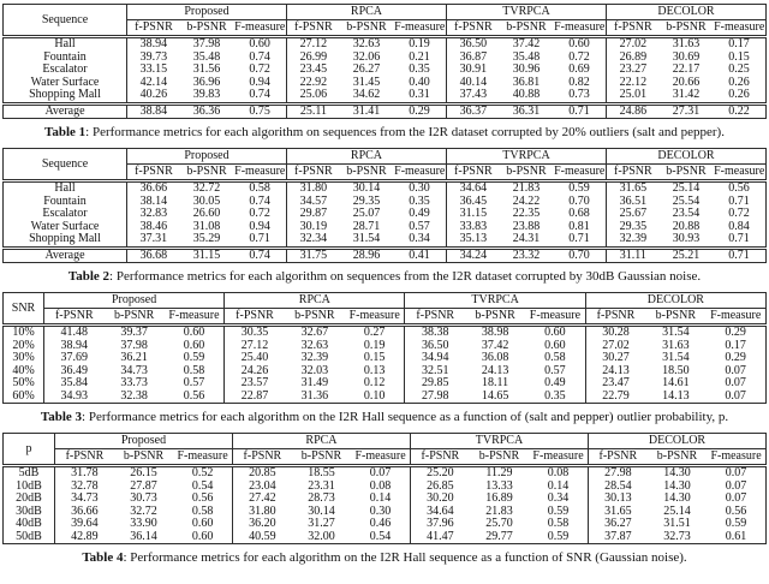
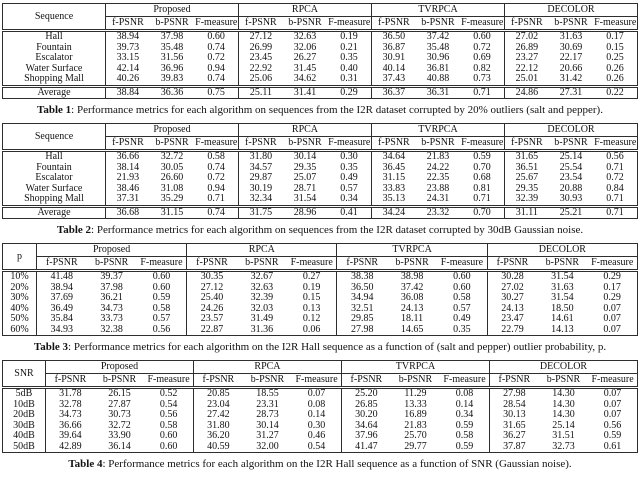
  Sequence	Proposed	RPCA	TVRPCA	DECOLOR
  f-PSNR	b-PSNR	F-measure	f-PSNR	b-PSNR	F-measure	f-PSNR	b-PSNR	F-measure	f-PSNR	b-PSNR	F-measure
  Hall	38.94	37.98	0.60	27.12	32.63	0.19	36.50	37.42	0.60	27.02	31.63	0.17
  Fountain	39.73	35.48	0.74	26.99	32.06	0.21	36.87	35.48	0.72	26.89	30.69	0.15
  Escalator	33.15	31.56	0.72	23.45	26.27	0.35	30.91	30.96	0.69	23.27	22.17	0.25
  Water Surface	42.14	36.96	0.94	22.92	31.45	0.40	40.14	36.81	0.82	22.12	20.66	0.26
  Shopping Mall	40.26	39.83	0.74	25.06	34.62	0.31	37.43	40.88	0.73	25.01	31.42	0.26
  Average	38.84	36.36	0.75	25.11	31.41	0.29	36.37	36.31	0.71	24.86	27.31	0.22
  Table 1: Performance metrics for each algorithm on sequences from the I2R dataset corrupted by 20% outliers (salt and pepper).
  Sequence	Proposed	RPCA	TVRPCA	DECOLOR
  f-PSNR	b-PSNR	F-measure	f-PSNR	b-PSNR	F-measure	f-PSNR	b-PSNR	F-measure	f-PSNR	b-PSNR	F-measure
  Hall	36.66	32.72	0.58	31.80	30.14	0.30	34.64	21.83	0.59	31.65	25.14	0.56
  Fountain	38.14	30.05	0.74	34.57	29.35	0.35	36.45	24.22	0.70	36.51	25.54	0.71
- Escalator	32.83	26.60	0.72	29.87	25.07	0.49	31.15	22.35	0.68	25.67	23.54	0.72
+ Escalator	21.93	26.60	0.72	29.87	25.07	0.49	31.15	22.35	0.68	25.67	23.54	0.72
  Water Surface	38.46	31.08	0.94	30.19	28.71	0.57	33.83	23.88	0.81	29.35	20.88	0.84
  Shopping Mall	37.31	35.29	0.71	32.34	31.54	0.34	35.13	24.31	0.71	32.39	30.93	0.71
  Average	36.68	31.15	0.74	31.75	28.96	0.41	34.24	23.32	0.70	31.11	25.21	0.71
  Table 2: Performance metrics for each algorithm on sequences from the I2R dataset corrupted by 30dB Gaussian noise.
- SNR	Proposed	RPCA	TVRPCA	DECOLOR
+ p	Proposed	RPCA	TVRPCA	DECOLOR
  f-PSNR	b-PSNR	F-measure	f-PSNR	b-PSNR	F-measure	f-PSNR	b-PSNR	F-measure	f-PSNR	b-PSNR	F-measure
  10%	41.48	39.37	0.60	30.35	32.67	0.27	38.38	38.98	0.60	30.28	31.54	0.29
  20%	38.94	37.98	0.60	27.12	32.63	0.19	36.50	37.42	0.60	27.02	31.63	0.17
  30%	37.69	36.21	0.59	25.40	32.39	0.15	34.94	36.08	0.58	30.27	31.54	0.29
  40%	36.49	34.73	0.58	24.26	32.03	0.13	32.51	24.13	0.57	24.13	18.50	0.07
  50%	35.84	33.73	0.57	23.57	31.49	0.12	29.85	18.11	0.49	23.47	14.61	0.07
- 60%	34.93	32.38	0.56	22.87	31.36	0.10	27.98	14.65	0.35	22.79	14.13	0.07
+ 60%	34.93	32.38	0.56	22.87	31.36	0.06	27.98	14.65	0.35	22.79	14.13	0.07
  Table 3: Performance metrics for each algorithm on the I2R Hall sequence as a function of (salt and pepper) outlier probability, p.
- p	Proposed	RPCA	TVRPCA	DECOLOR
+ SNR	Proposed	RPCA	TVRPCA	DECOLOR
  f-PSNR	b-PSNR	F-measure	f-PSNR	b-PSNR	F-measure	f-PSNR	b-PSNR	F-measure	f-PSNR	b-PSNR	F-measure
  5dB	31.78	26.15	0.52	20.85	18.55	0.07	25.20	11.29	0.08	27.98	14.30	0.07
  10dB	32.78	27.87	0.54	23.04	23.31	0.08	26.85	13.33	0.14	28.54	14.30	0.07
  20dB	34.73	30.73	0.56	27.42	28.73	0.14	30.20	16.89	0.34	30.13	14.30	0.07
  30dB	36.66	32.72	0.58	31.80	30.14	0.30	34.64	21.83	0.59	31.65	25.14	0.56
  40dB	39.64	33.90	0.60	36.20	31.27	0.46	37.96	25.70	0.58	36.27	31.51	0.59
  50dB	42.89	36.14	0.60	40.59	32.00	0.54	41.47	29.77	0.59	37.87	32.73	0.61
  Table 4: Performance metrics for each algorithm on the I2R Hall sequence as a function of SNR (Gaussian noise).
